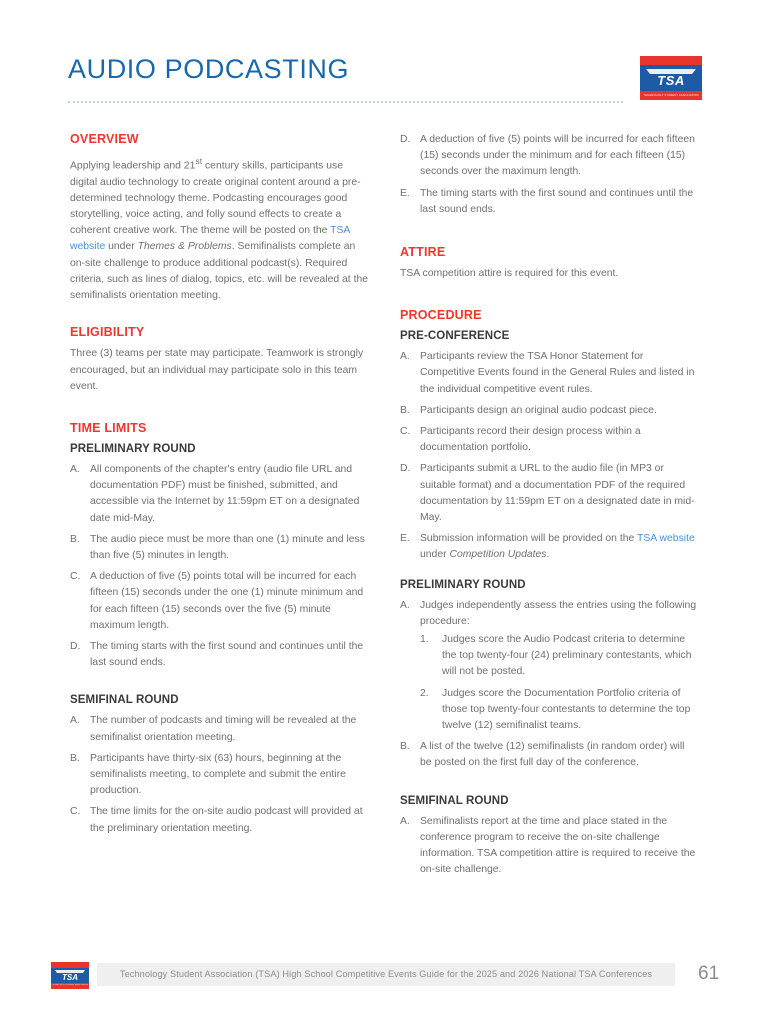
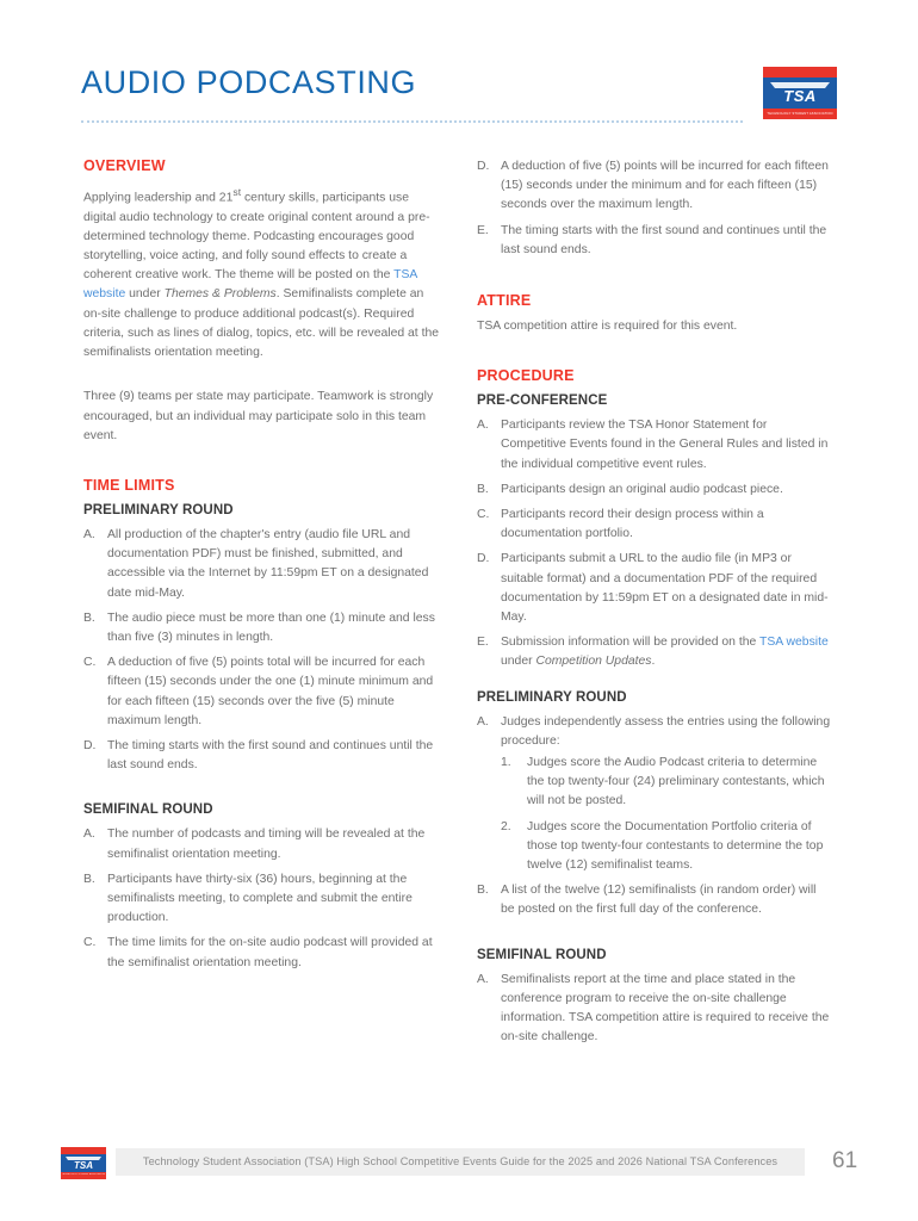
  AUDIO PODCASTING
  TSA
  OVERVIEW
  Applying leadership and 21st century skills, participants use digital audio technology to create original content around a pre-determined technology theme. Podcasting encourages good storytelling, voice acting, and folly sound effects to create a coherent creative work. The theme will be posted on the TSA website under Themes & Problems. Semifinalists complete an on-site challenge to produce additional podcast(s). Required criteria, such as lines of dialog, topics, etc. will be revealed at the semifinalists orientation meeting.
- ELIGIBILITY
- Three (3) teams per state may participate. Teamwork is strongly encouraged, but an individual may participate solo in this team event.
+ Three (9) teams per state may participate. Teamwork is strongly encouraged, but an individual may participate solo in this team event.
  TIME LIMITS
  PRELIMINARY ROUND
  A.
- All components of the chapter's entry (audio file URL and documentation PDF) must be finished, submitted, and accessible via the Internet by 11:59pm ET on a designated date mid-May.
+ All production of the chapter's entry (audio file URL and documentation PDF) must be finished, submitted, and accessible via the Internet by 11:59pm ET on a designated date mid-May.
  B.
- The audio piece must be more than one (1) minute and less than five (5) minutes in length.
+ The audio piece must be more than one (1) minute and less than five (3) minutes in length.
  C.
  A deduction of five (5) points total will be incurred for each fifteen (15) seconds under the one (1) minute minimum and for each fifteen (15) seconds over the five (5) minute maximum length.
  D.
  The timing starts with the first sound and continues until the last sound ends.
  SEMIFINAL ROUND
  A.
  The number of podcasts and timing will be revealed at the semifinalist orientation meeting.
  B.
- Participants have thirty-six (63) hours, beginning at the semifinalists meeting, to complete and submit the entire production.
+ Participants have thirty-six (36) hours, beginning at the semifinalists meeting, to complete and submit the entire production.
  C.
- The time limits for the on-site audio podcast will provided at the preliminary orientation meeting.
+ The time limits for the on-site audio podcast will provided at the semifinalist orientation meeting.
  D.
  A deduction of five (5) points will be incurred for each fifteen (15) seconds under the minimum and for each fifteen (15) seconds over the maximum length.
  E.
  The timing starts with the first sound and continues until the last sound ends.
  ATTIRE
  TSA competition attire is required for this event.
  PROCEDURE
  PRE-CONFERENCE
  A.
  Participants review the TSA Honor Statement for Competitive Events found in the General Rules and listed in the individual competitive event rules.
  B.
  Participants design an original audio podcast piece.
  C.
  Participants record their design process within a documentation portfolio.
  D.
  Participants submit a URL to the audio file (in MP3 or suitable format) and a documentation PDF of the required documentation by 11:59pm ET on a designated date in mid-May.
  E.
  Submission information will be provided on the TSA website under Competition Updates.
  PRELIMINARY ROUND
  A.
  Judges independently assess the entries using the following procedure:
  1.
  Judges score the Audio Podcast criteria to determine the top twenty-four (24) preliminary contestants, which will not be posted.
  2.
  Judges score the Documentation Portfolio criteria of those top twenty-four contestants to determine the top twelve (12) semifinalist teams.
  B.
  A list of the twelve (12) semifinalists (in random order) will be posted on the first full day of the conference.
  SEMIFINAL ROUND
  A.
  Semifinalists report at the time and place stated in the conference program to receive the on-site challenge information. TSA competition attire is required to receive the on-site challenge.
  TSA
  Technology Student Association (TSA) High School Competitive Events Guide for the 2025 and 2026 National TSA Conferences
  61
